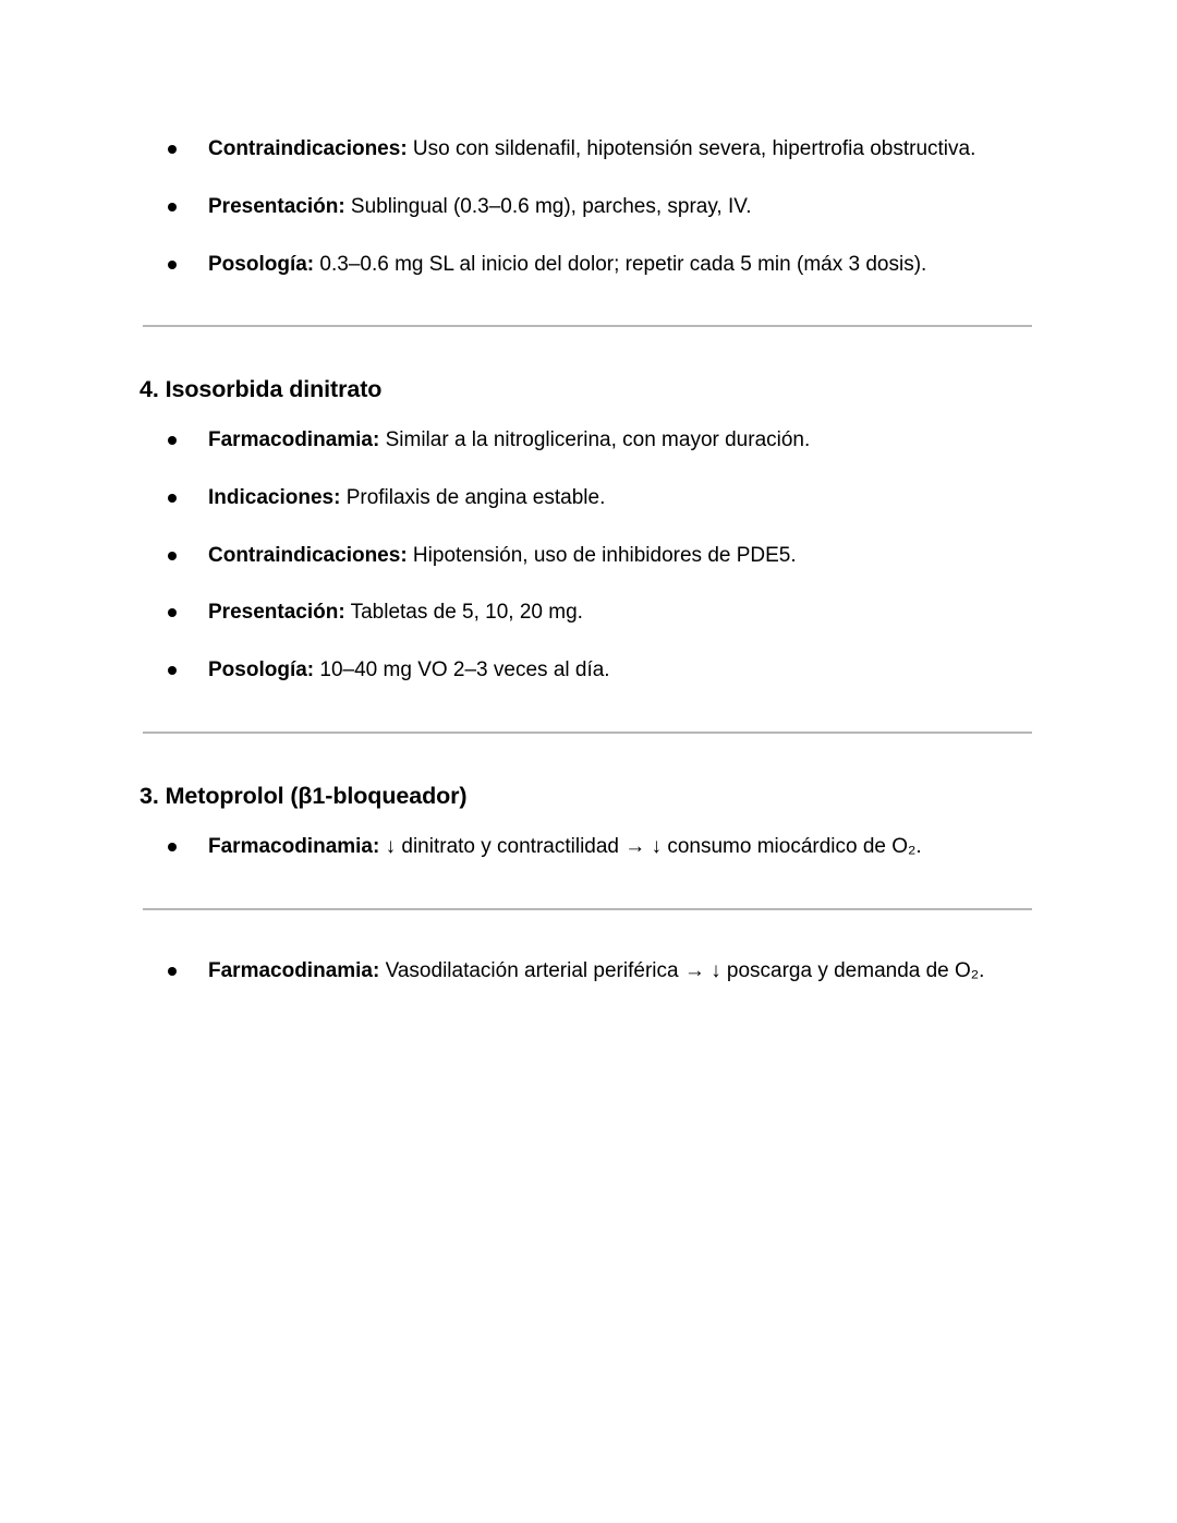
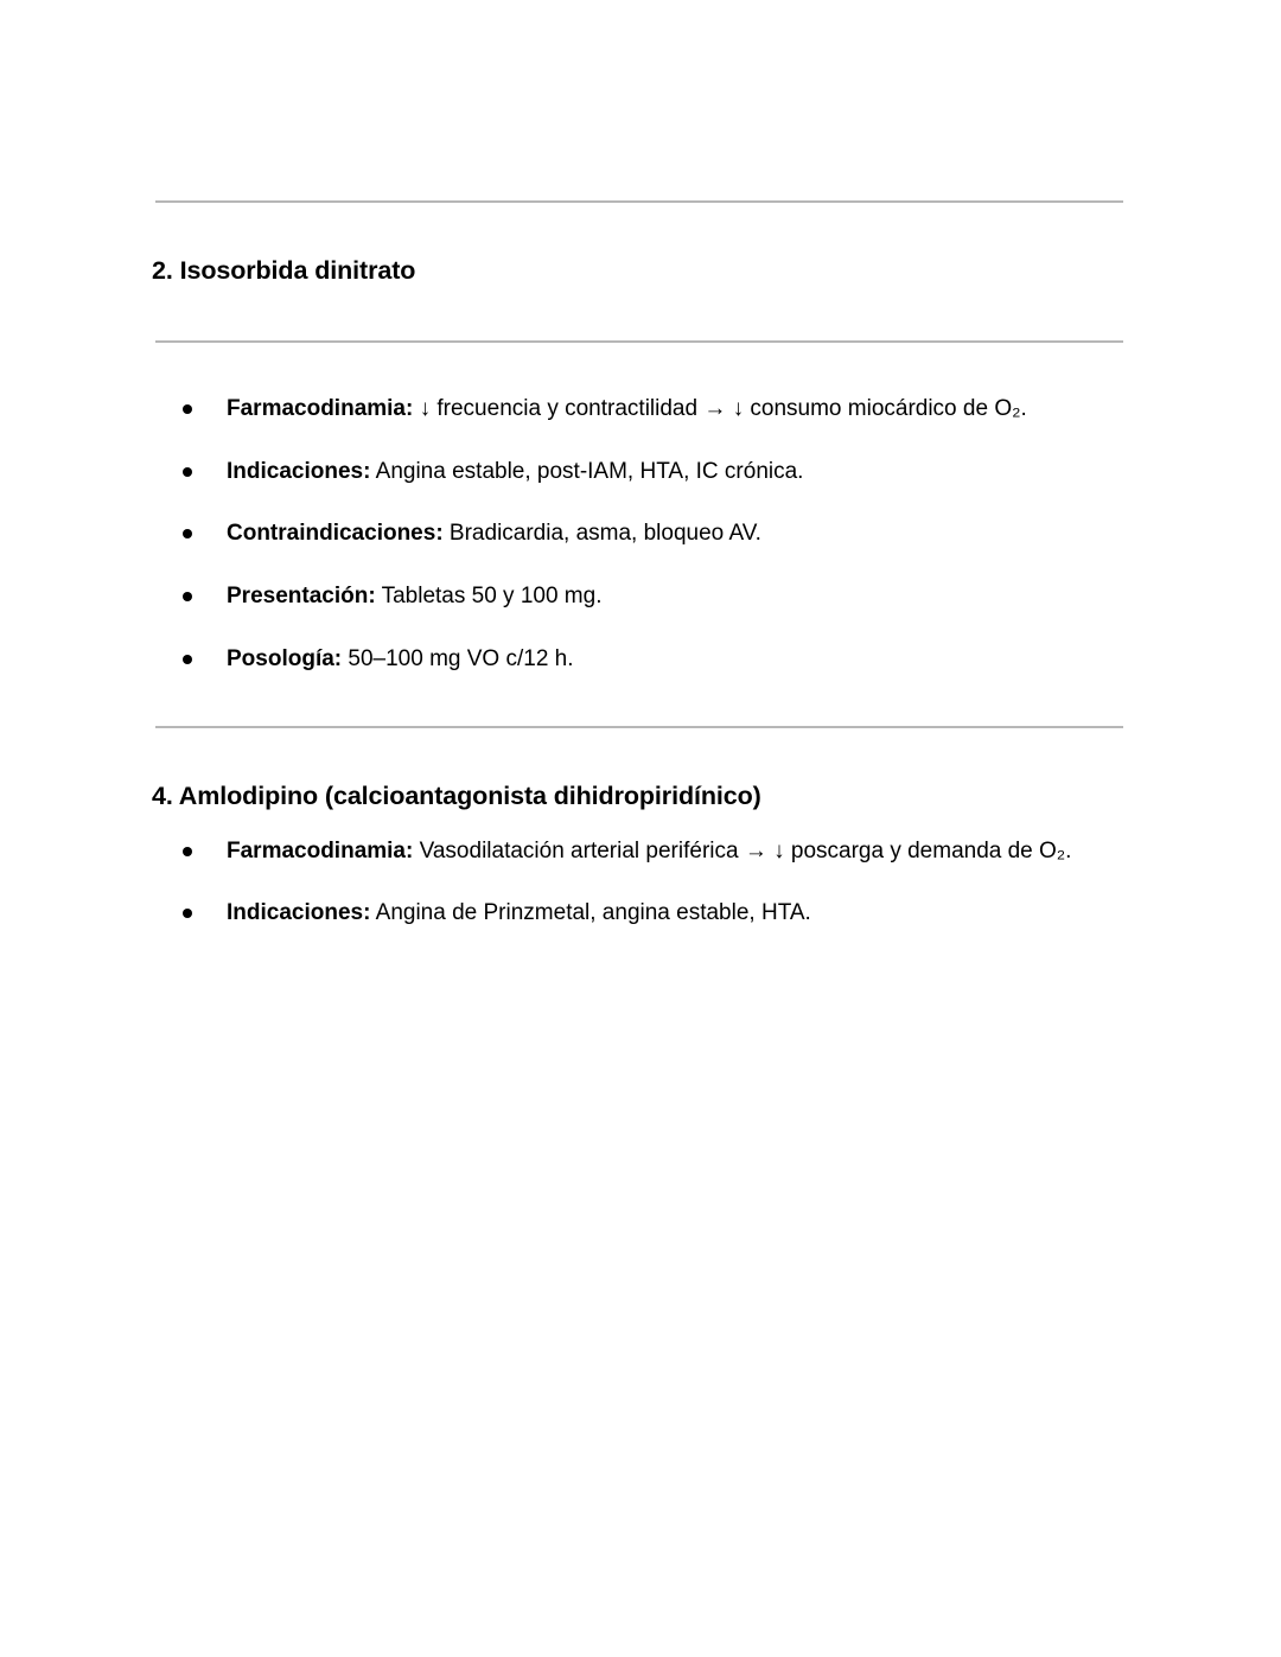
- Contraindicaciones: Uso con sildenafil, hipotensión severa, hipertrofia obstructiva.
- Presentación: Sublingual (0.3–0.6 mg), parches, spray, IV.
- Posología: 0.3–0.6 mg SL al inicio del dolor; repetir cada 5 min (máx 3 dosis).
- 4. Isosorbida dinitrato
+ 2. Isosorbida dinitrato
- Farmacodinamia: Similar a la nitroglicerina, con mayor duración.
- Indicaciones: Profilaxis de angina estable.
- Contraindicaciones: Hipotensión, uso de inhibidores de PDE5.
- Presentación: Tabletas de 5, 10, 20 mg.
- Posología: 10–40 mg VO 2–3 veces al día.
- 3. Metoprolol (β1-bloqueador)
- Farmacodinamia: ↓ dinitrato y contractilidad → ↓ consumo miocárdico de O₂.
+ Farmacodinamia: ↓ frecuencia y contractilidad → ↓ consumo miocárdico de O₂.
+ Indicaciones: Angina estable, post-IAM, HTA, IC crónica.
+ Contraindicaciones: Bradicardia, asma, bloqueo AV.
+ Presentación: Tabletas 50 y 100 mg.
+ Posología: 50–100 mg VO c/12 h.
+ 4. Amlodipino (calcioantagonista dihidropiridínico)
  Farmacodinamia: Vasodilatación arterial periférica → ↓ poscarga y demanda de O₂.
+ Indicaciones: Angina de Prinzmetal, angina estable, HTA.
